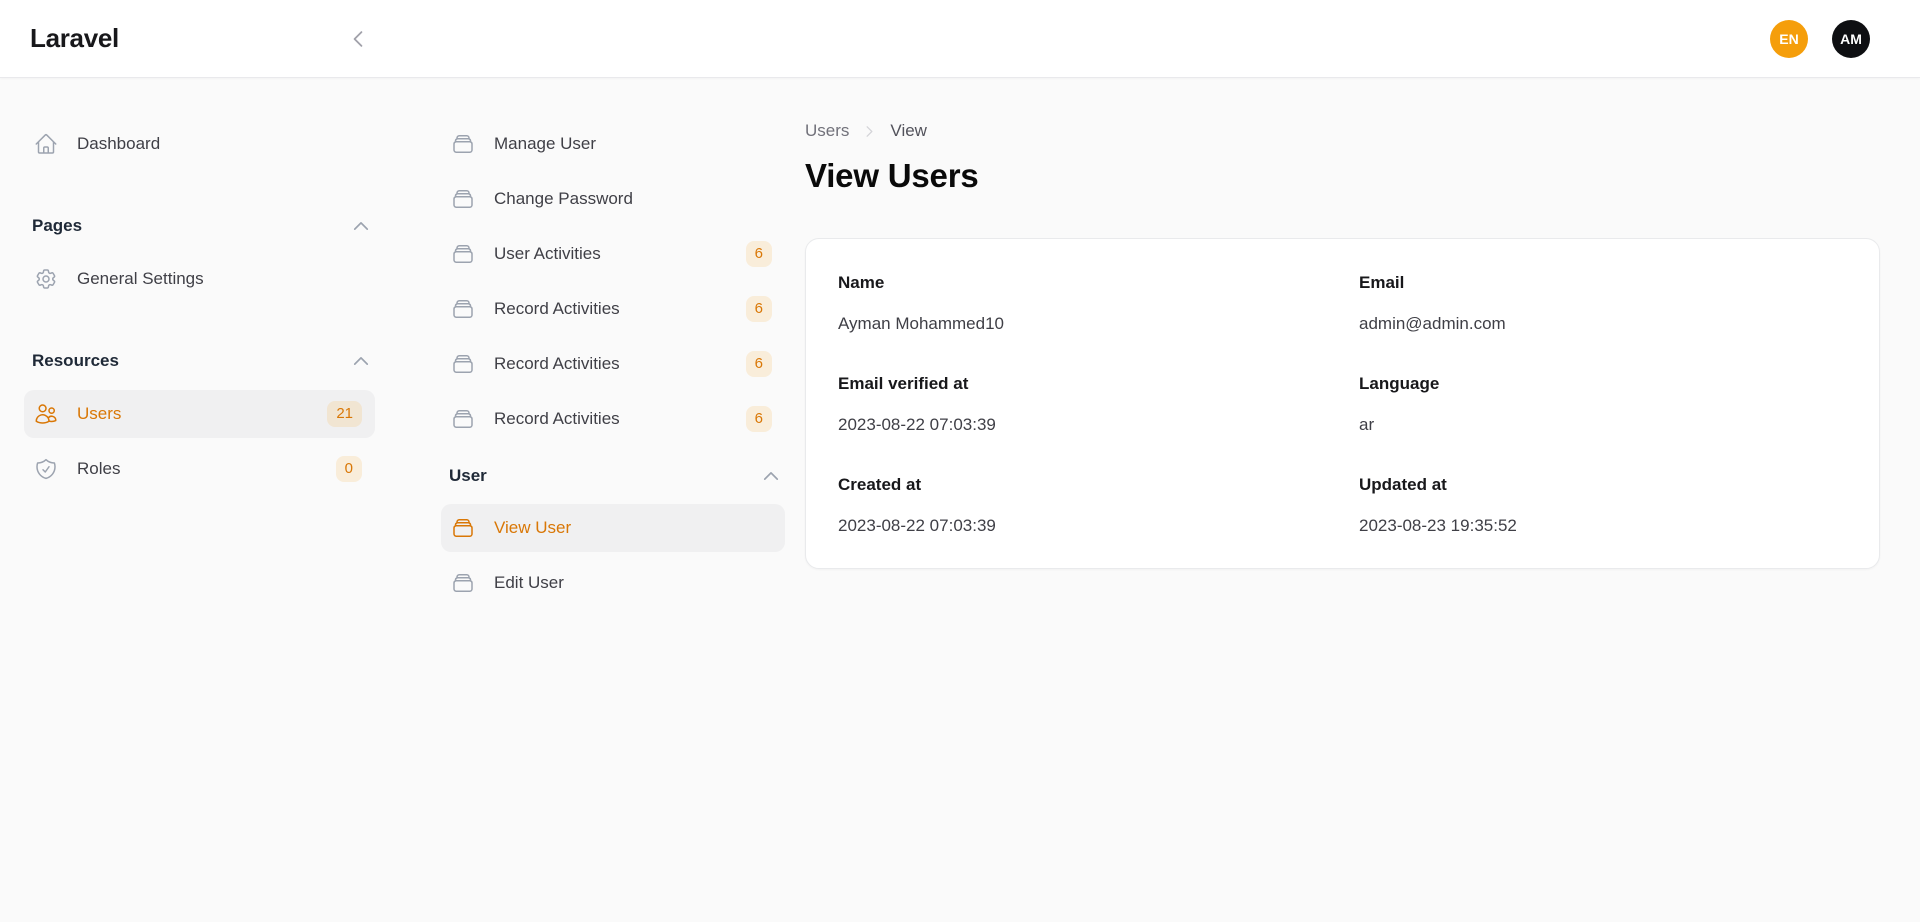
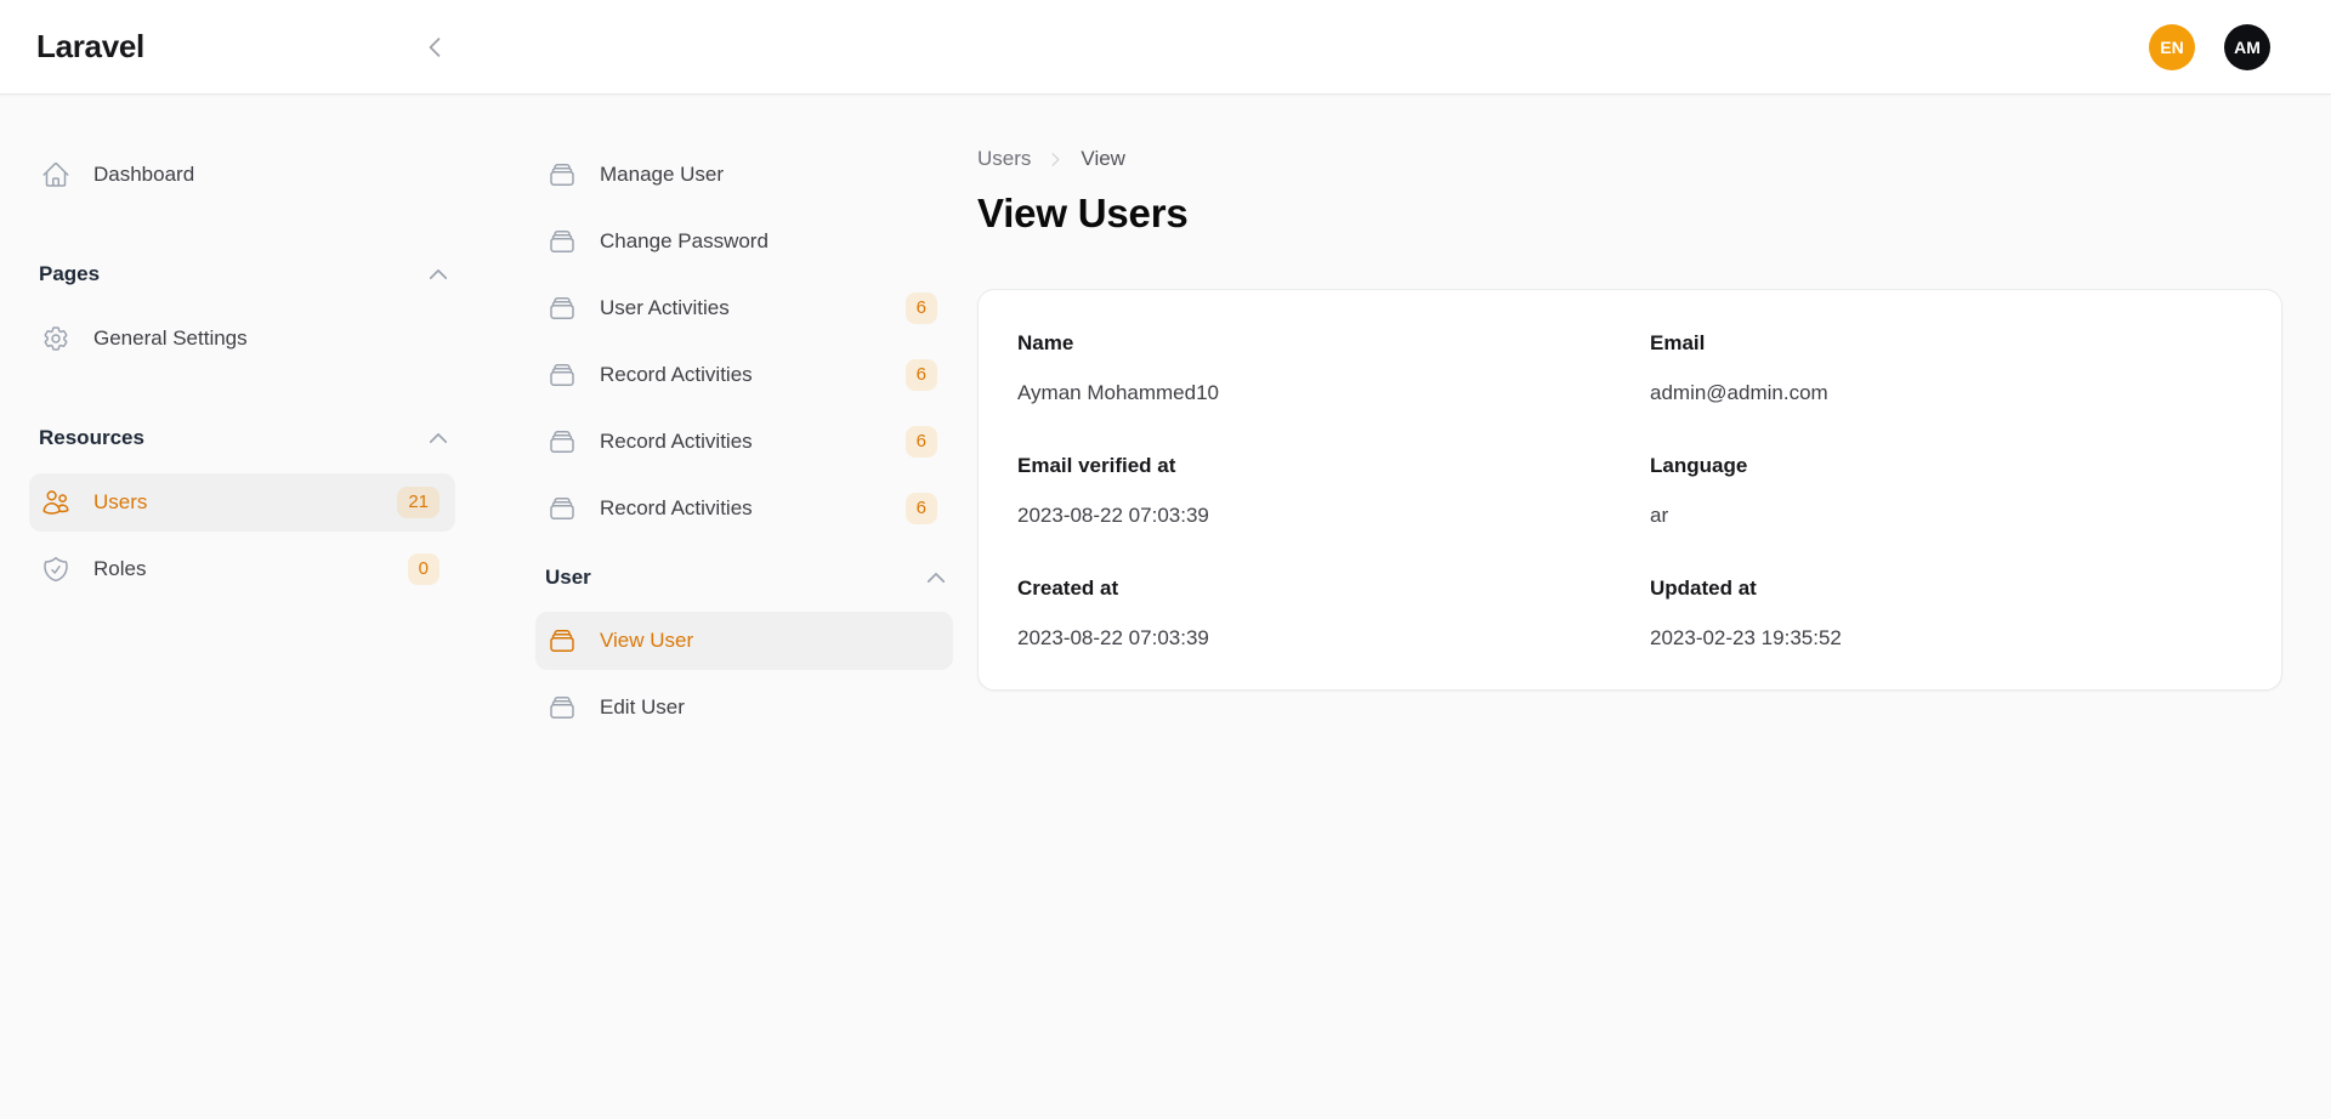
  Laravel
  EN
  AM
  Dashboard
  Pages
  General Settings
  Resources
  Users
  21
  Roles
  0
  Manage User
  Change Password
  User Activities
  6
  Record Activities
  6
  Record Activities
  6
  Record Activities
  6
  User
  View User
  Edit User
  Users
  View
  View Users
  Name
  Ayman Mohammed10
  Email
  admin@admin.com
  Email verified at
  2023-08-22 07:03:39
  Language
  ar
  Created at
  2023-08-22 07:03:39
  Updated at
- 2023-08-23 19:35:52
+ 2023-02-23 19:35:52
